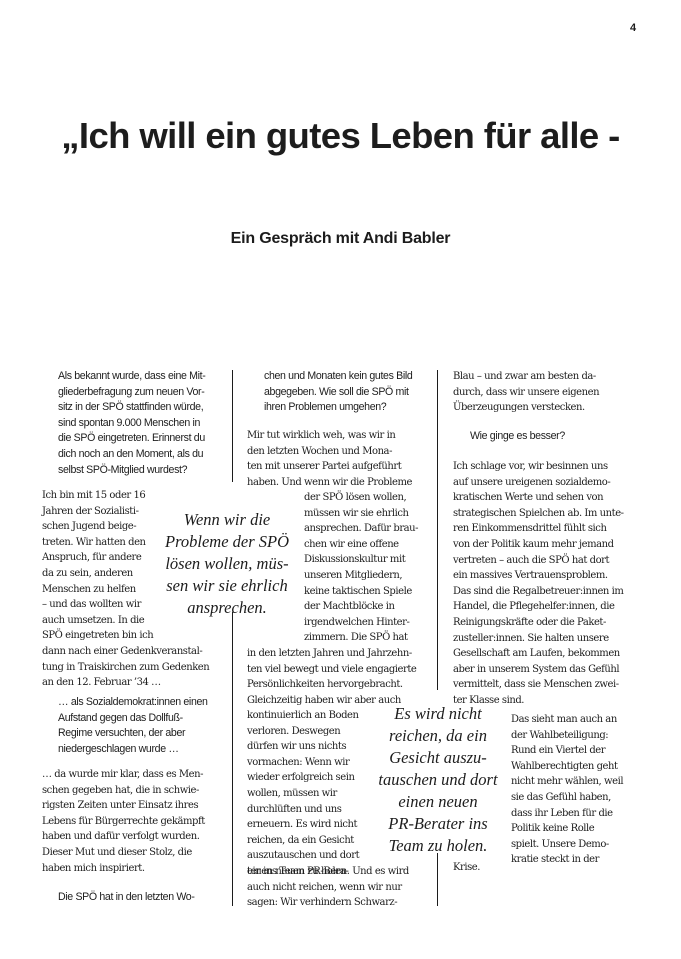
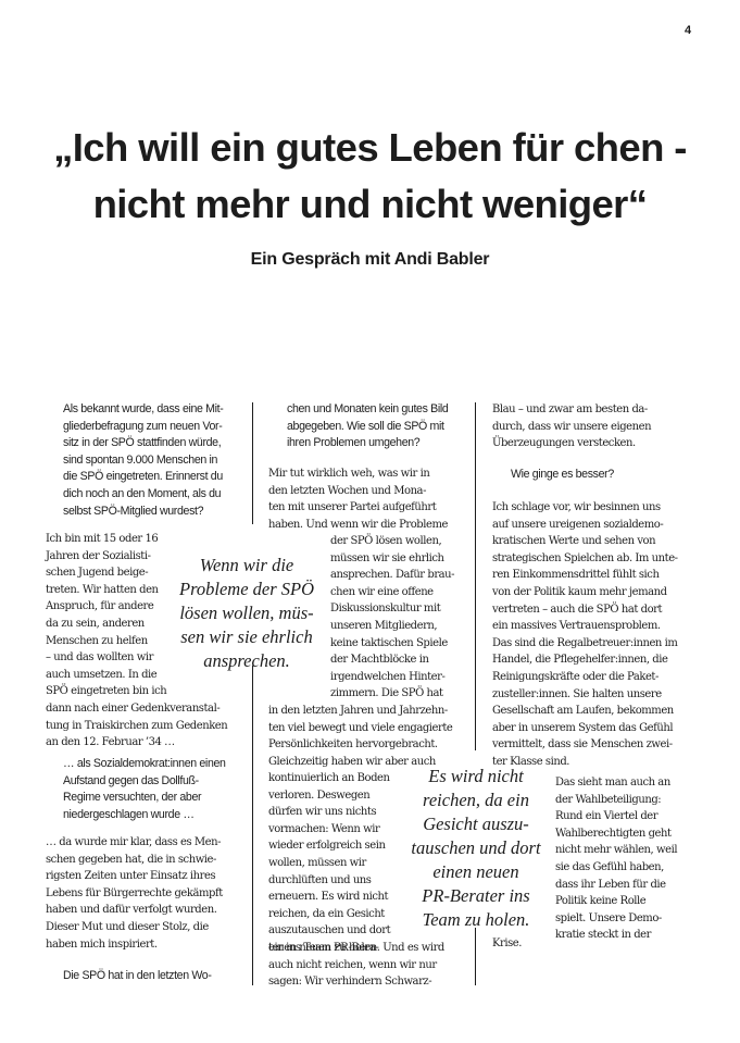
  4
- „Ich will ein gutes Leben für alle -
+ „Ich will ein gutes Leben für chen -
+ nicht mehr und nicht weniger“
  Ein Gespräch mit Andi Babler
  Als bekannt wurde, dass eine Mit-
  gliederbefragung zum neuen Vor-
  sitz in der SPÖ stattfinden würde,
  sind spontan 9.000 Menschen in
  die SPÖ eingetreten. Erinnerst du
  dich noch an den Moment, als du
  selbst SPÖ-Mitglied wurdest?
  Ich bin mit 15 oder 16
  Jahren der Sozialisti-
  schen Jugend beige-
  treten. Wir hatten den
  Anspruch, für andere
  da zu sein, anderen
  Menschen zu helfen
  – und das wollten wir
  auch umsetzen. In die
  SPÖ eingetreten bin ich
  dann nach einer Gedenkveranstal-
  tung in Traiskirchen zum Gedenken
  an den 12. Februar ’34 …
  … als Sozialdemokrat:innen einen
  Aufstand gegen das Dollfuß-
  Regime versuchten, der aber
  niedergeschlagen wurde …
  … da wurde mir klar, dass es Men-
  schen gegeben hat, die in schwie-
  rigsten Zeiten unter Einsatz ihres
  Lebens für Bürgerrechte gekämpft
  haben und dafür verfolgt wurden.
  Dieser Mut und dieser Stolz, die
  haben mich inspiriert.
  Die SPÖ hat in den letzten Wo-
  Wenn wir die
  Probleme der SPÖ
  lösen wollen, müs-
  sen wir sie ehrlich
  ansprechen.
  chen und Monaten kein gutes Bild
  abgegeben. Wie soll die SPÖ mit
  ihren Problemen umgehen?
  Mir tut wirklich weh, was wir in
  den letzten Wochen und Mona-
  ten mit unserer Partei aufgeführt
  haben. Und wenn wir die Probleme
  der SPÖ lösen wollen,
  müssen wir sie ehrlich
  ansprechen. Dafür brau-
  chen wir eine offene
  Diskussionskultur mit
  unseren Mitgliedern,
  keine taktischen Spiele
  der Machtblöcke in
  irgendwelchen Hinter-
  zimmern. Die SPÖ hat
  in den letzten Jahren und Jahrzehn-
  ten viel bewegt und viele engagierte
  Persönlichkeiten hervorgebracht.
  Gleichzeitig haben wir aber auch
  kontinuierlich an Boden
  verloren. Deswegen
  dürfen wir uns nichts
  vormachen: Wenn wir
  wieder erfolgreich sein
  wollen, müssen wir
  durchlüften und uns
  erneuern. Es wird nicht
  reichen, da ein Gesicht
  auszutauschen und dort
  einen neuen PR-Bera-
  ter ins Team zu holen. Und es wird
  auch nicht reichen, wenn wir nur
  sagen: Wir verhindern Schwarz-
  Es wird nicht
  reichen, da ein
  Gesicht auszu-
  tauschen und dort
  einen neuen
  PR-Berater ins
  Team zu holen.
  Blau – und zwar am besten da-
  durch, dass wir unsere eigenen
  Überzeugungen verstecken.
  Wie ginge es besser?
  Ich schlage vor, wir besinnen uns
  auf unsere ureigenen sozialdemo-
  kratischen Werte und sehen von
  strategischen Spielchen ab. Im unte-
  ren Einkommensdrittel fühlt sich
  von der Politik kaum mehr jemand
  vertreten – auch die SPÖ hat dort
  ein massives Vertrauensproblem.
  Das sind die Regalbetreuer:innen im
  Handel, die Pflegehelfer:innen, die
  Reinigungskräfte oder die Paket-
  zusteller:innen. Sie halten unsere
  Gesellschaft am Laufen, bekommen
  aber in unserem System das Gefühl
  vermittelt, dass sie Menschen zwei-
  ter Klasse sind.
  Das sieht man auch an
  der Wahlbeteiligung:
  Rund ein Viertel der
  Wahlberechtigten geht
  nicht mehr wählen, weil
  sie das Gefühl haben,
  dass ihr Leben für die
  Politik keine Rolle
  spielt. Unsere Demo-
  kratie steckt in der
  Krise.
